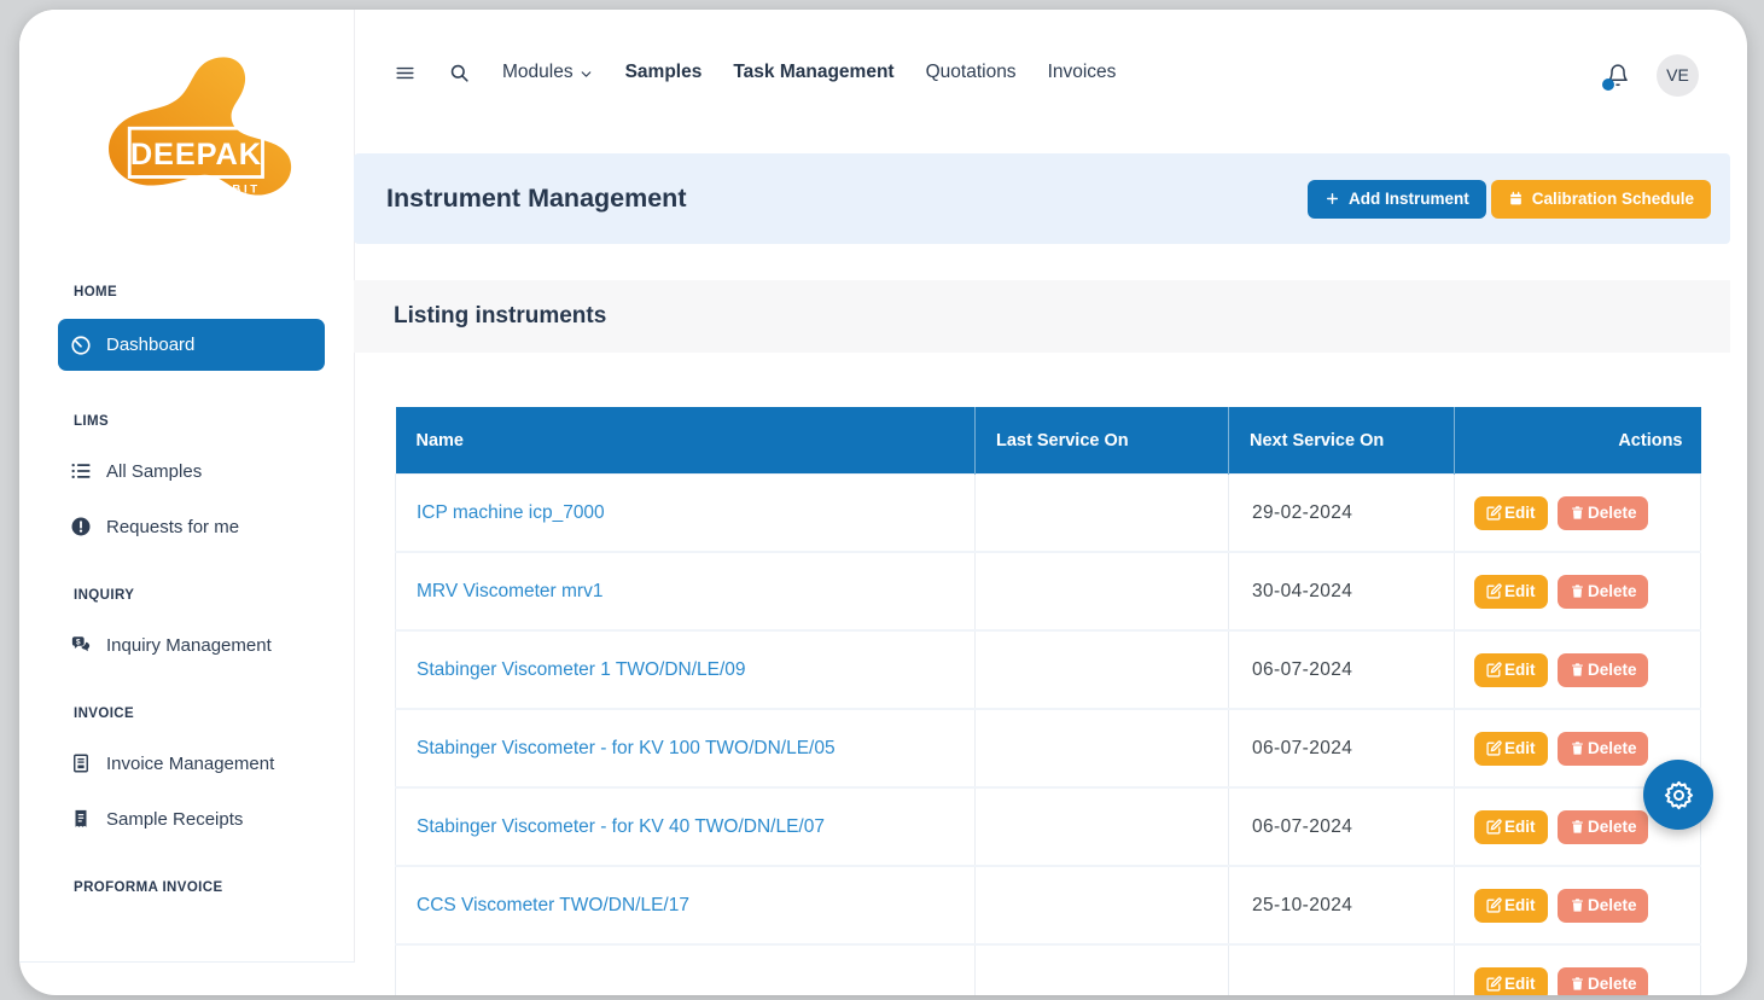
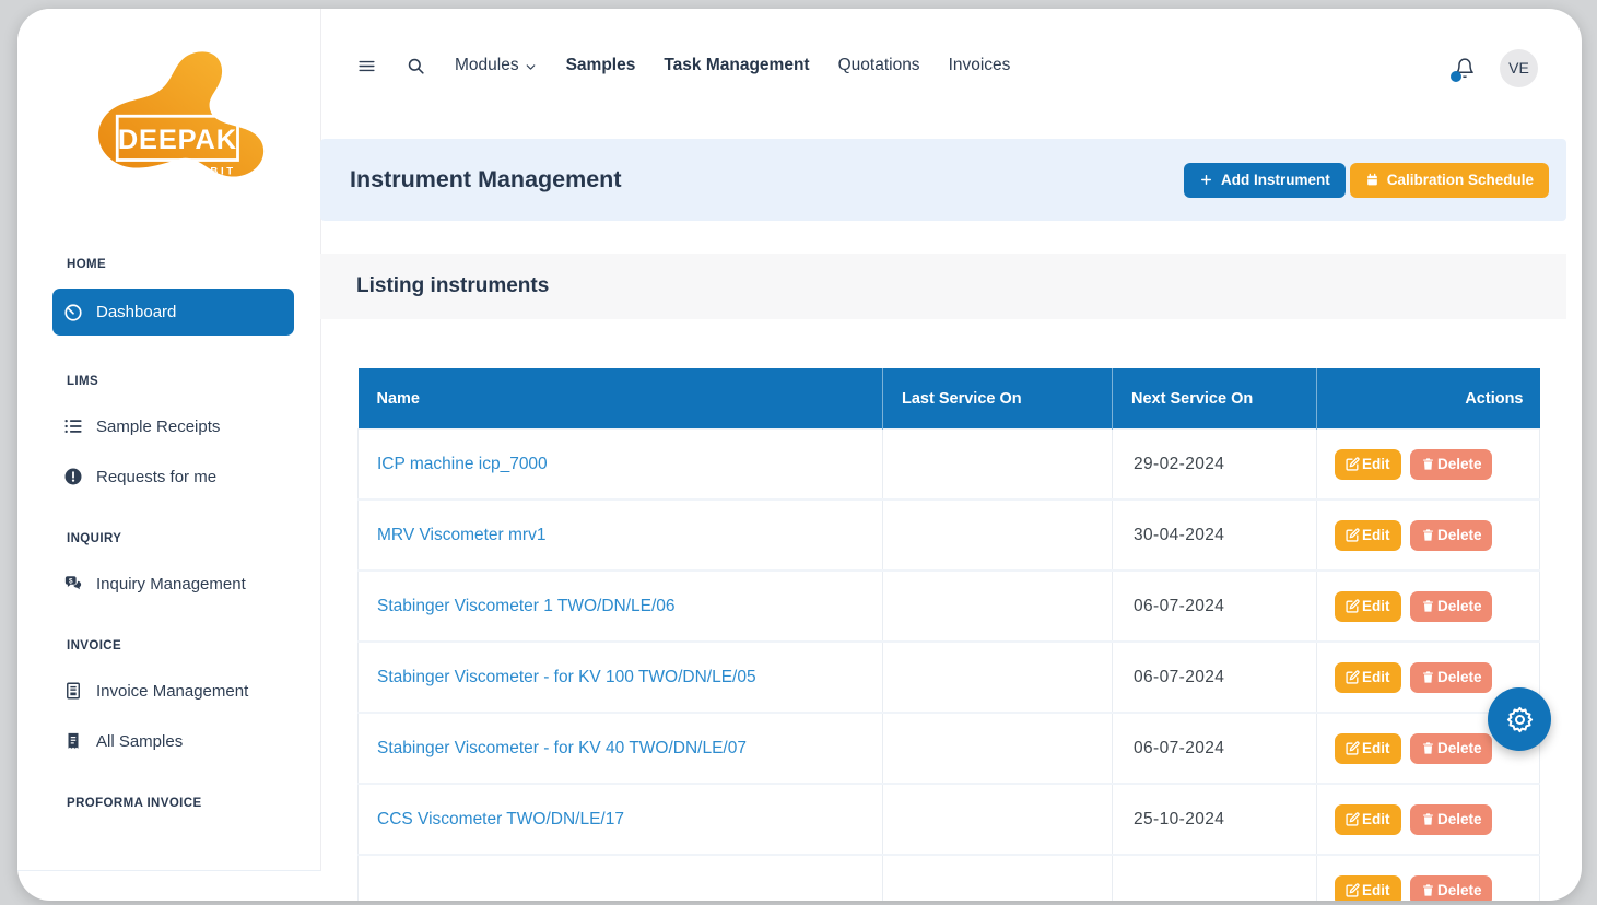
  DEEPAK
  CYBIT
  HOME
  Dashboard
  LIMS
- All Samples
+ Sample Receipts
  Requests for me
  INQUIRY
  Inquiry Management
  INVOICE
  Invoice Management
- Sample Receipts
+ All Samples
  PROFORMA INVOICE
  Modules
  Samples
  Task Management
  Quotations
  Invoices
  VE
  Instrument Management
  Add Instrument
  Calibration Schedule
  Listing instruments
  Name	Last Service On	Next Service On	Actions
  ICP machine icp_7000		29-02-2024	Edit Delete
  MRV Viscometer mrv1		30-04-2024	Edit Delete
- Stabinger Viscometer 1 TWO/DN/LE/09		06-07-2024	Edit Delete
+ Stabinger Viscometer 1 TWO/DN/LE/06		06-07-2024	Edit Delete
  Stabinger Viscometer - for KV 100 TWO/DN/LE/05		06-07-2024	Edit Delete
  Stabinger Viscometer - for KV 40 TWO/DN/LE/07		06-07-2024	Edit Delete
  CCS Viscometer TWO/DN/LE/17		25-10-2024	Edit Delete
  			Edit Delete
